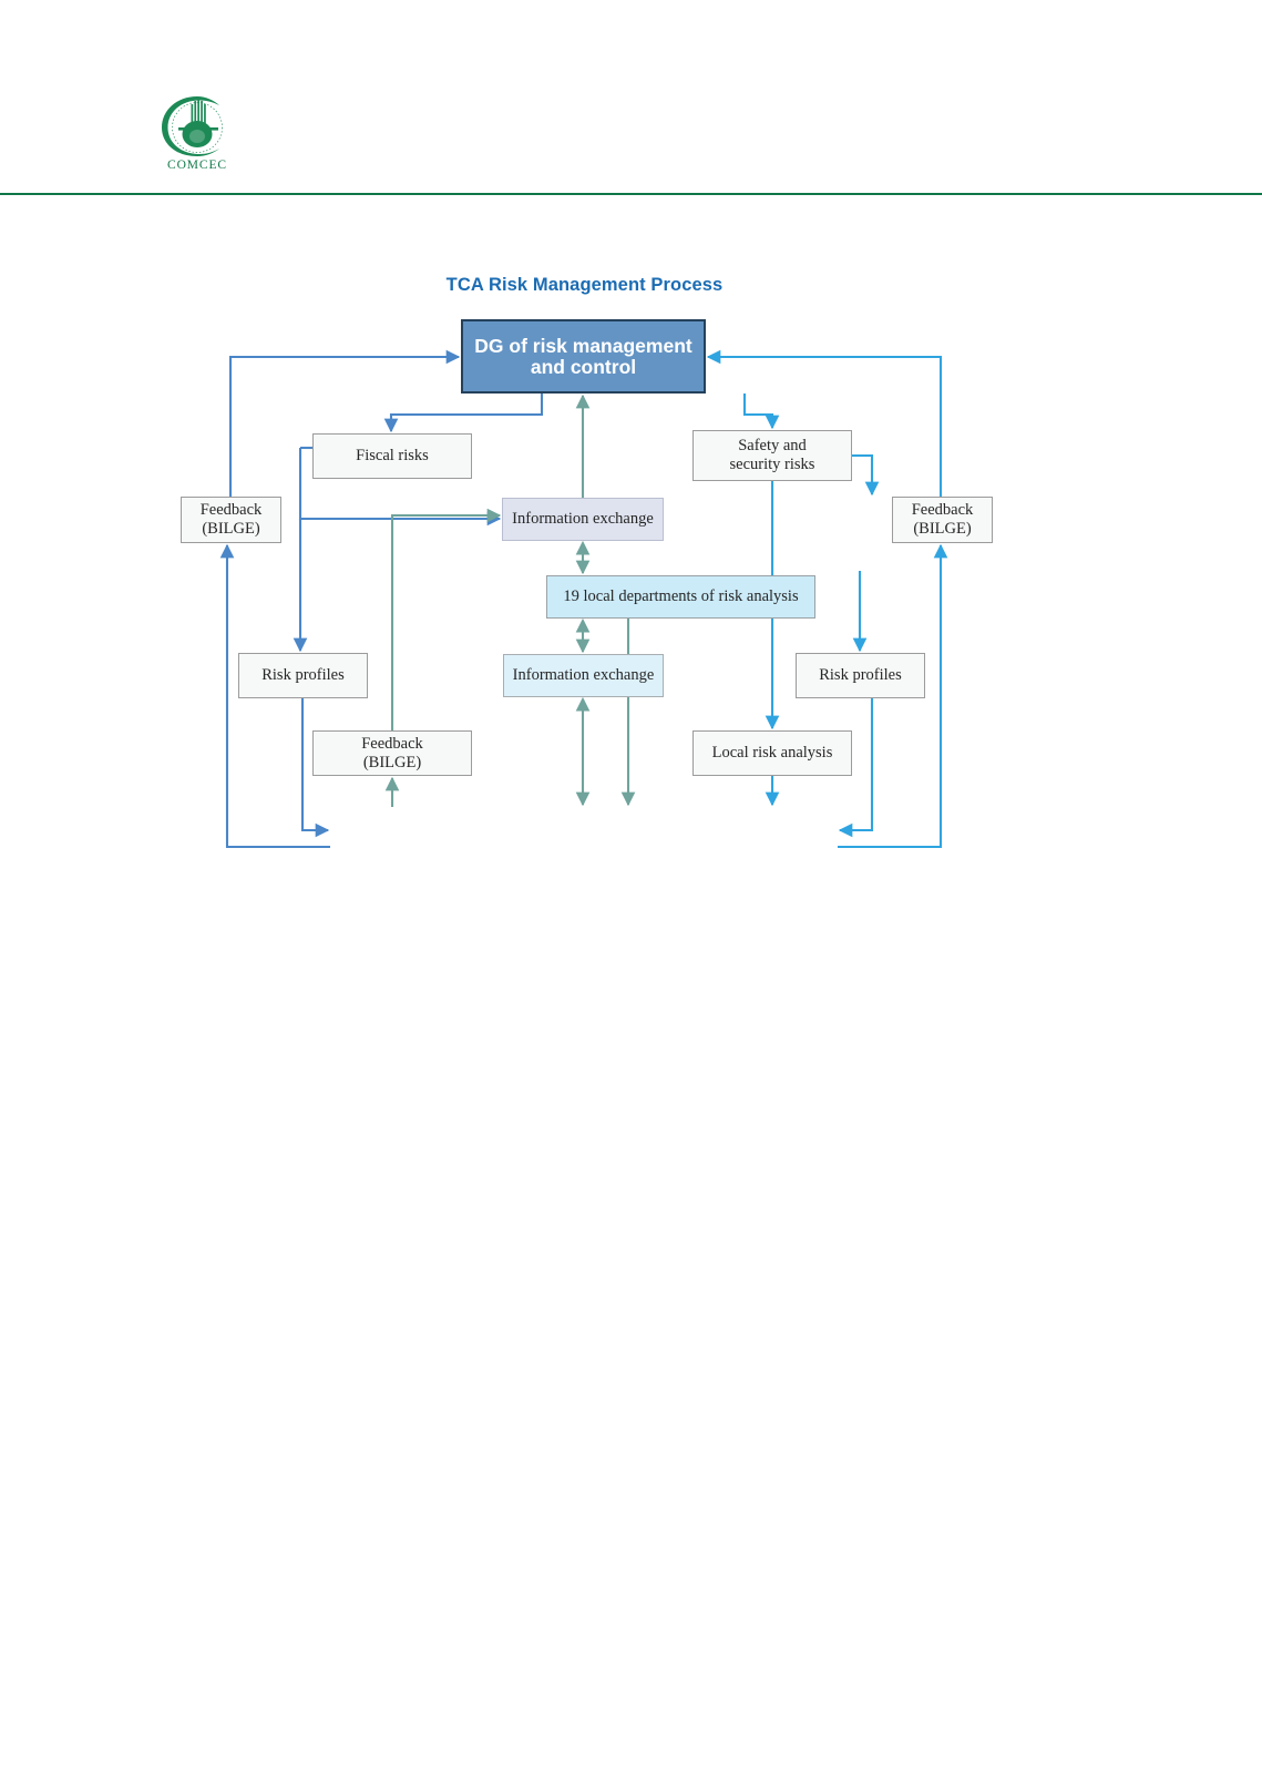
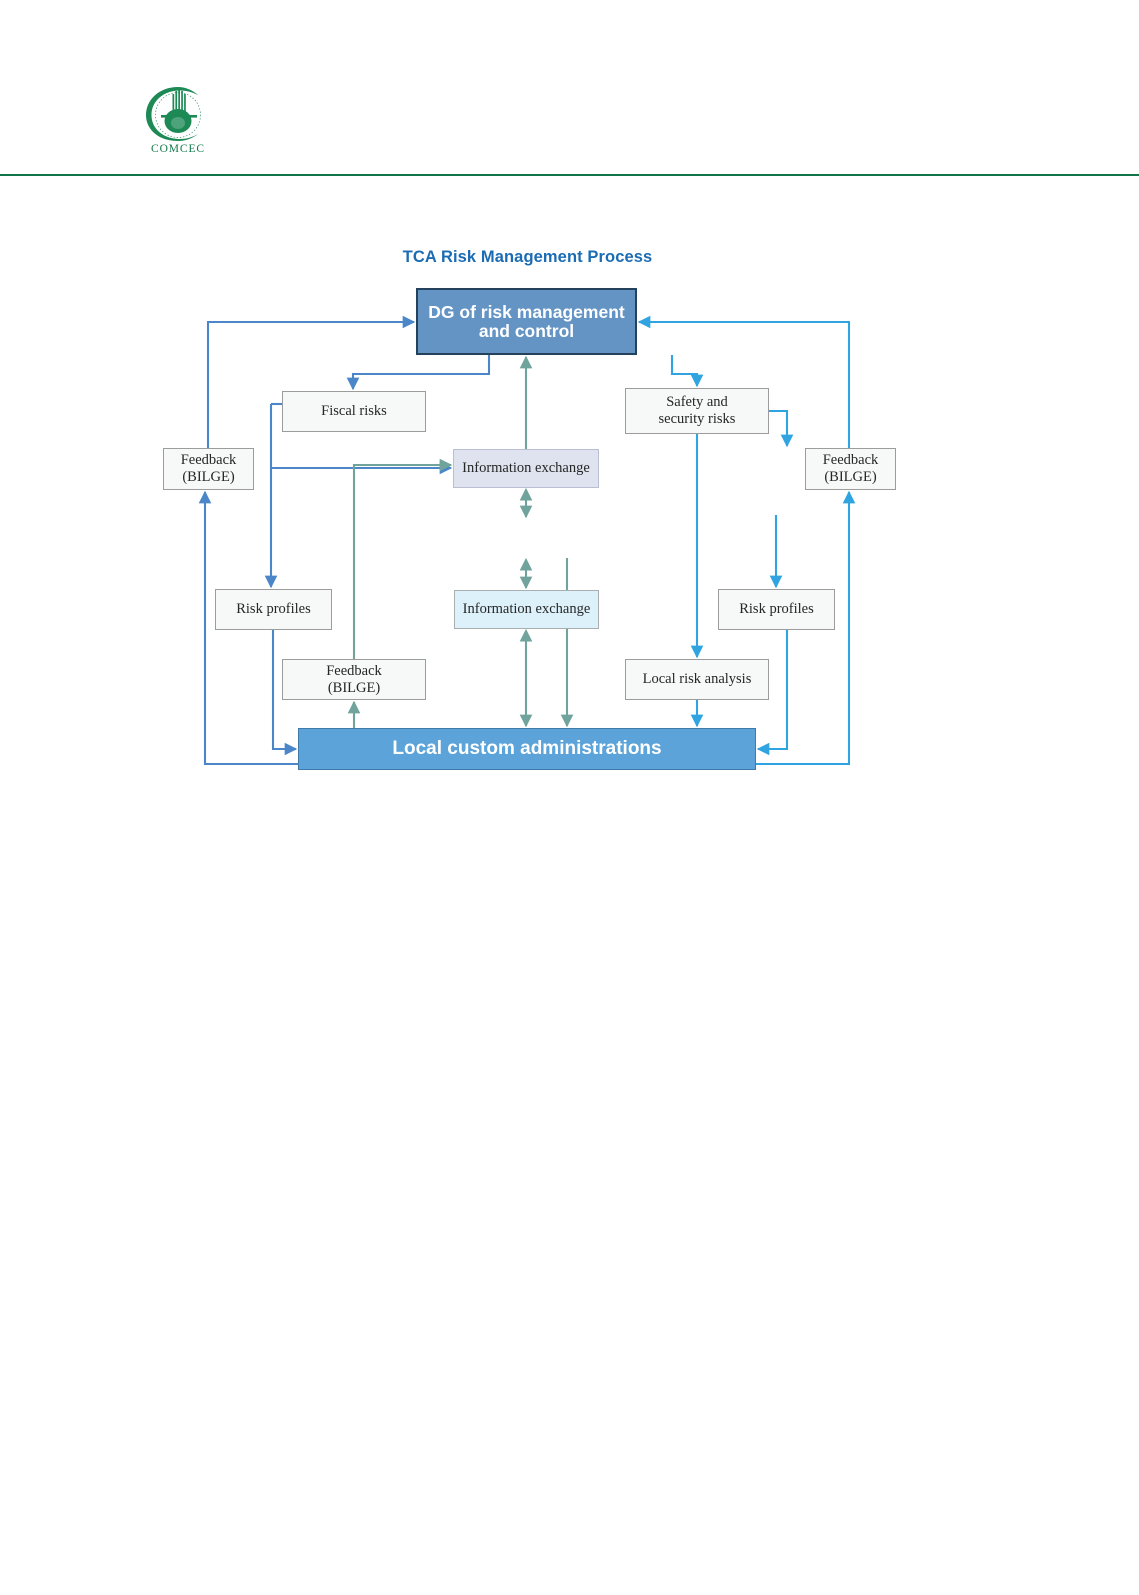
  COMCEC
  TCA Risk Management Process
  DG of risk management
  and control
  Fiscal risks
  Safety and
  security risks
  Feedback
  (BILGE)
  Feedback
  (BILGE)
  Information exchange
- 19 local departments of risk analysis
  Risk profiles
  Information exchange
  Risk profiles
  Feedback
  (BILGE)
  Local risk analysis
+ Local custom administrations
